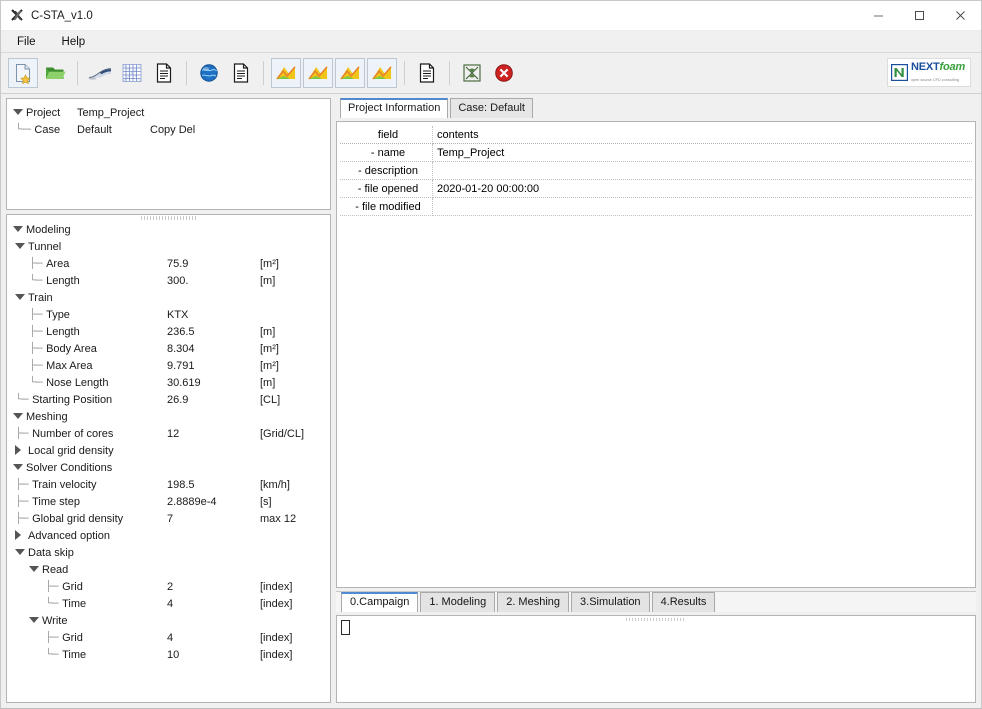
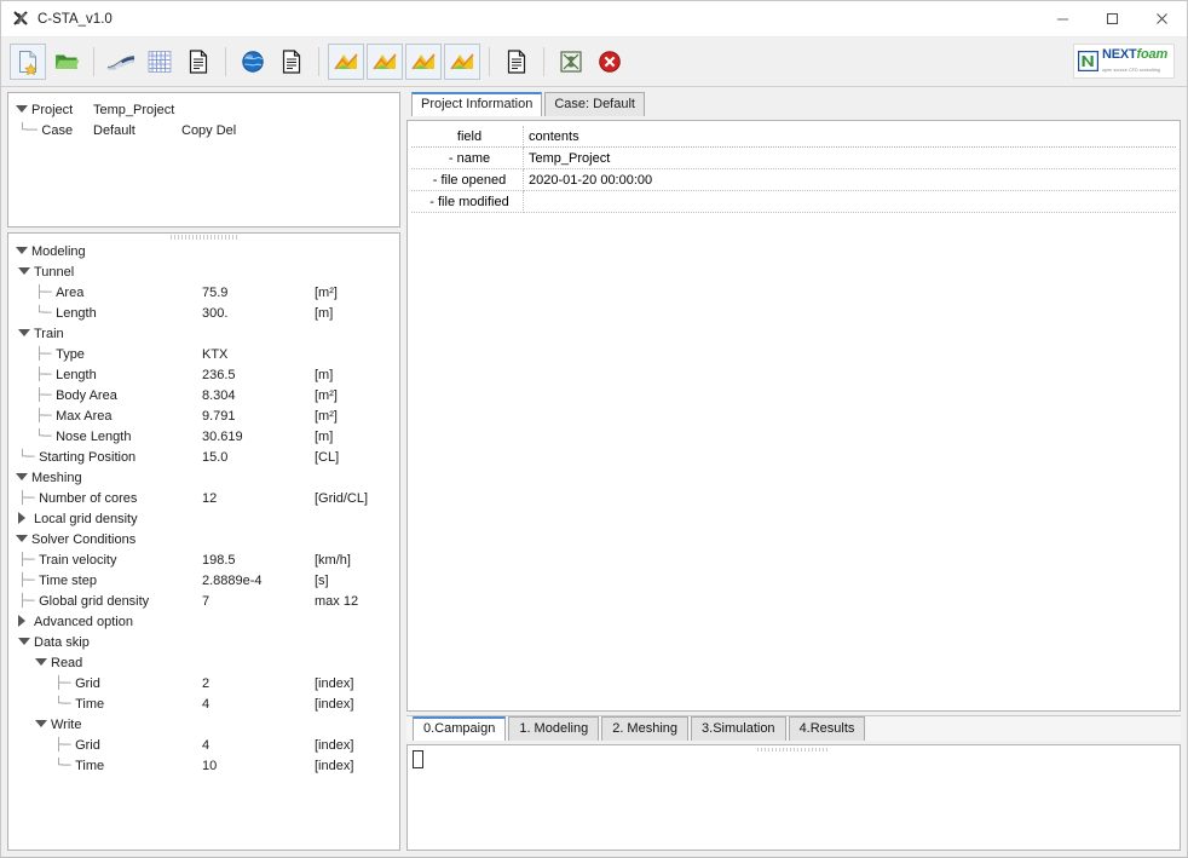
  C-STA_v1.0
- File
- Help
  NEXTfoam
  Project
  Temp_Project
  └----
  Case
  Default
  Copy Del
  Modeling
  Tunnel
  ├---
  Area
  75.9
  [m²]
  └---
  Length
  300.
  [m]
  Train
  ├---
  Type
  KTX
  ├---
  Length
  236.5
  [m]
  ├---
  Body Area
  8.304
  [m²]
  ├---
  Max Area
  9.791
  [m²]
  └---
  Nose Length
  30.619
  [m]
  └---
  Starting Position
- 26.9
+ 15.0
  [CL]
  Meshing
  ├---
  Number of cores
  12
  [Grid/CL]
  Local grid density
  Solver Conditions
  ├---
  Train velocity
  198.5
  [km/h]
  ├---
  Time step
  2.8889e-4
  [s]
  ├---
  Global grid density
  7
  max 12
  Advanced option
  Data skip
  Read
  ├---
  Grid
  2
  [index]
  └---
  Time
  4
  [index]
  Write
  ├---
  Grid
  4
  [index]
  └---
  Time
  10
  [index]
  Project Information
  Case: Default
  field	contents
  - name	Temp_Project
- - description
  - file opened	2020-01-20 00:00:00
  - file modified
  0.Campaign
  1. Modeling
  2. Meshing
  3.Simulation
  4.Results
